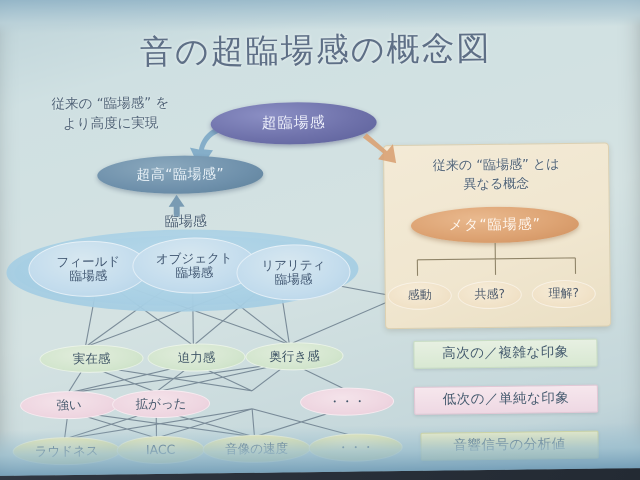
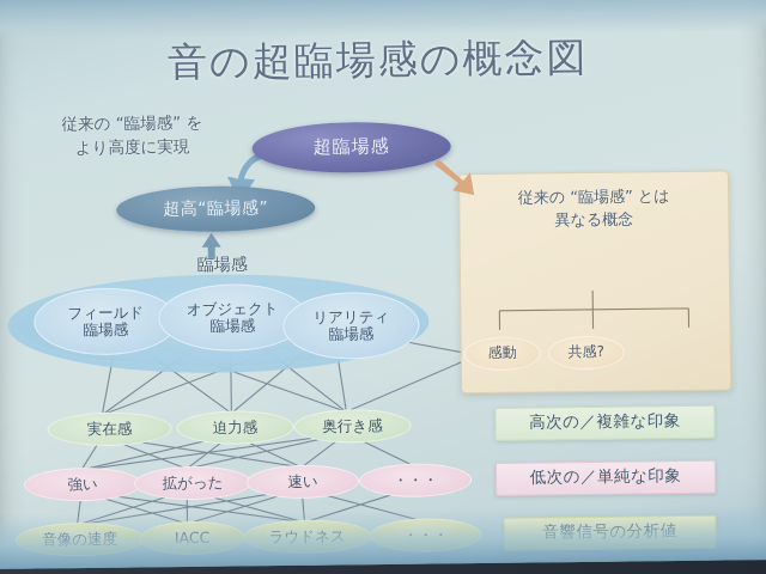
  音の超臨場感の概念図
  従来の “臨場感” を
  より高度に実現
  超臨場感
  超高“臨場感”
  臨場感
  フィールド
  臨場感
  オブジェクト
  臨場感
  リアリティ
  臨場感
  従来の “臨場感” とは
  異なる概念
- メタ“臨場感”
  感動
  共感?
- 理解?
  実在感
  迫力感
  奥行き感
  強い
  拡がった
+ 速い
  ・・・
- ラウドネス
+ 音像の速度
  IACC
- 音像の速度
+ ラウドネス
  ・・・
  高次の／複雑な印象
  低次の／単純な印象
  音響信号の分析値
